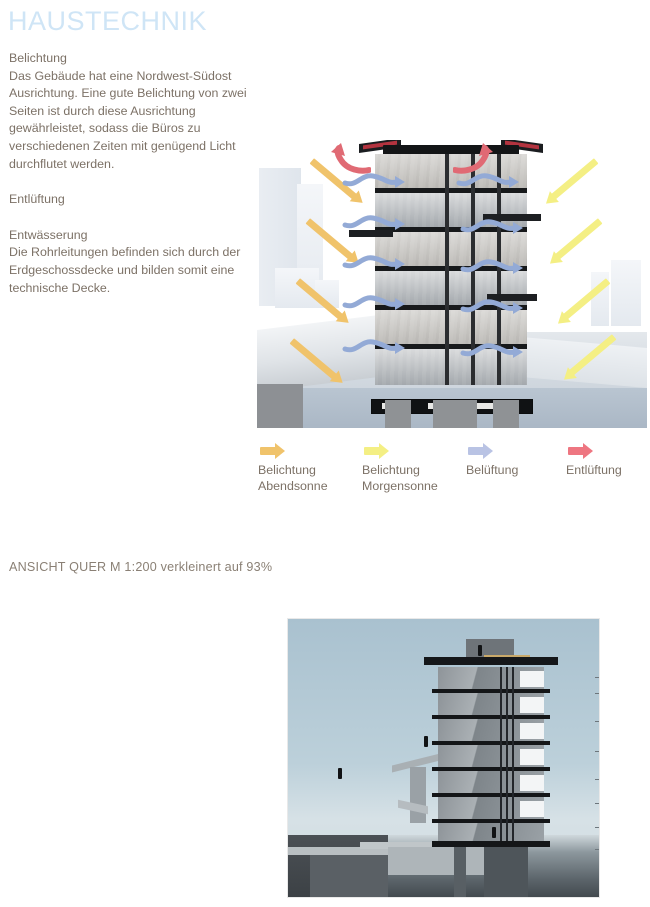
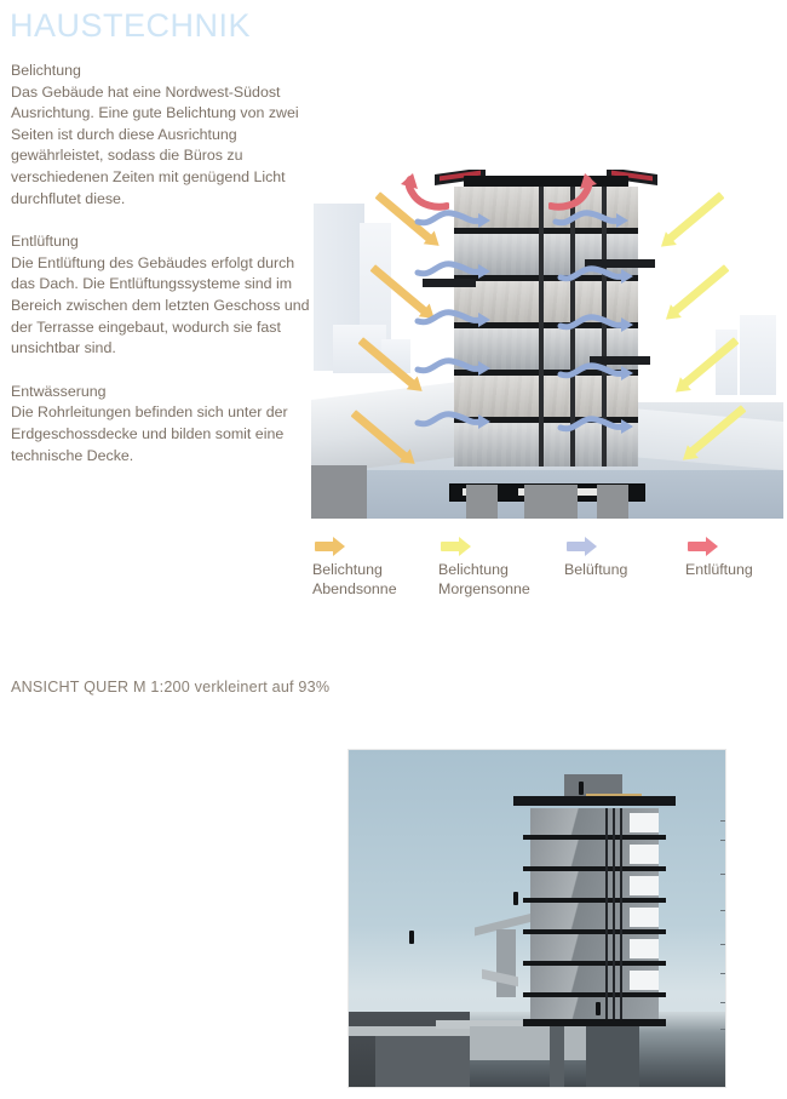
  HAUSTECHNIK
  Belichtung
- Das Gebäude hat eine Nordwest-Südost Ausrichtung. Eine gute Belichtung von zwei Seiten ist durch diese Ausrichtung gewährleistet, sodass die Büros zu verschiedenen Zeiten mit genügend Licht durchflutet werden.
+ Das Gebäude hat eine Nordwest-Südost Ausrichtung. Eine gute Belichtung von zwei Seiten ist durch diese Ausrichtung gewährleistet, sodass die Büros zu verschiedenen Zeiten mit genügend Licht durchflutet diese.
  Entlüftung
+ Die Entlüftung des Gebäudes erfolgt durch das Dach. Die Entlüftungssysteme sind im Bereich zwischen dem letzten Geschoss und der Terrasse eingebaut, wodurch sie fast unsichtbar sind.
  Entwässerung
- Die Rohrleitungen befinden sich durch der Erdgeschossdecke und bilden somit eine technische Decke.
+ Die Rohrleitungen befinden sich unter der Erdgeschossdecke und bilden somit eine technische Decke.
  Belichtung
  Abendsonne
  Belichtung
  Morgensonne
  Belüftung
  Entlüftung
  ANSICHT QUER M 1:200 verkleinert auf 93%
